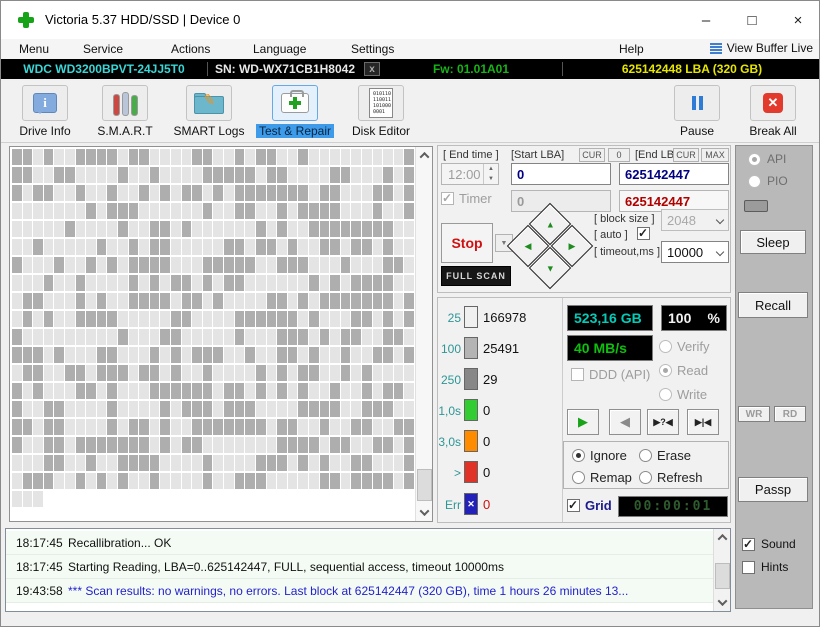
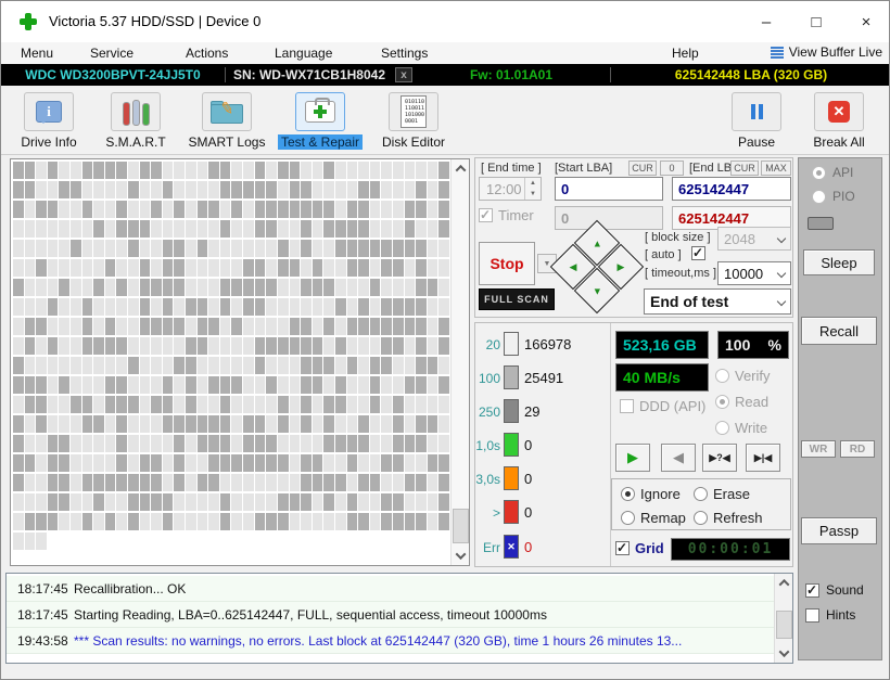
  Victoria 5.37 HDD/SSD | Device 0
  –
  □
  ×
  Menu
  Service
  Actions
  Language
  Settings
  Help
  View Buffer Live
  WDC WD3200BPVT-24JJ5T0
  SN: WD-WX71CB1H8042
  x
  Fw: 01.01A01
  625142448 LBA (320 GB)
  i
  Drive Info
  S.M.A.R.T
  SMART Logs
  Test & Repair
  Disk Editor
  Pause
  ✕
  Break All
  [ End time ]
  [Start LBA]
  CUR
  0
  [End LB
  CUR
  MAX
  12:00
  0
  625142447
  Timer
  0
  625142447
  Stop
  FULL SCAN
  [ block size ]
  2048
  [ auto ]
  [ timeout,ms ]
  10000
+ End of test
- 25
+ 20
  166978
  100
  25491
  250
  29
  1,0s
  0
  3,0s
  0
  >
  0
  Err
  0
  523,16 GB
  100
  %
  40 MB/s
  DDD (API)
  Verify
  Read
  Write
  ▶
  ◀
  ▶?◀
  ▶|◀
  Ignore
  Erase
  Remap
  Refresh
  Grid
  00:00:01
  API
  PIO
  Sleep
  Recall
  WR
  RD
  Passp
  Sound
  Hints
  18:17:45
  Recallibration... OK
  18:17:45
  Starting Reading, LBA=0..625142447, FULL, sequential access, timeout 10000ms
  19:43:58
  *** Scan results: no warnings, no errors. Last block at 625142447 (320 GB), time 1 hours 26 minutes 13...
